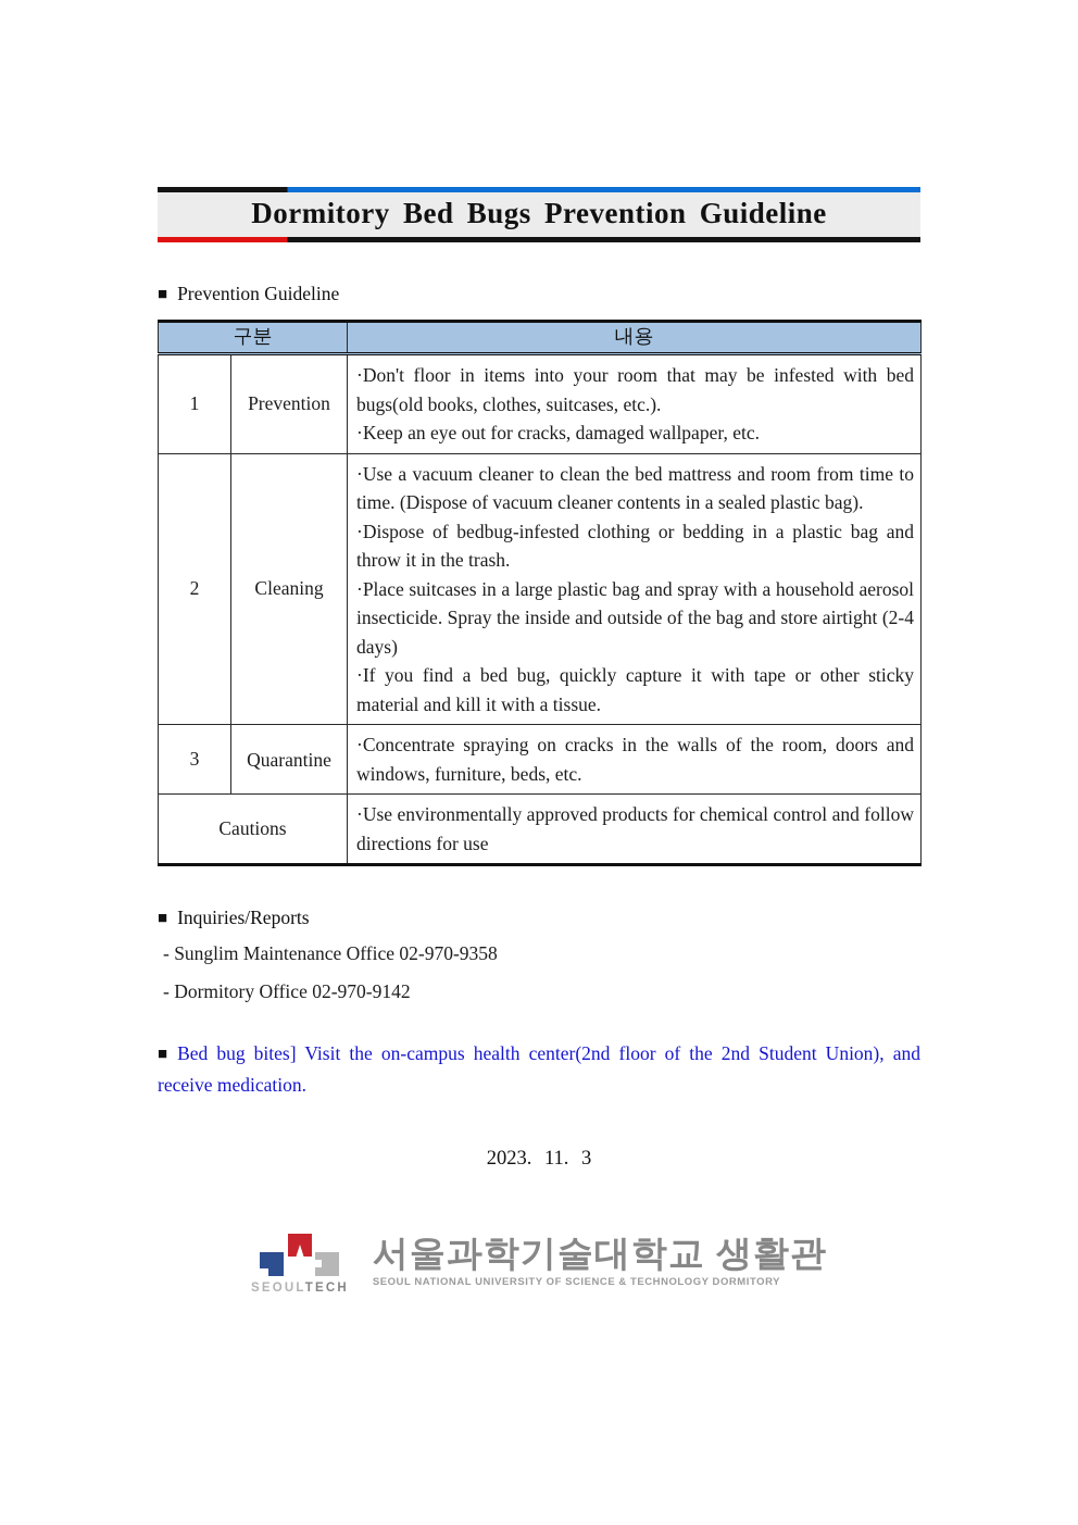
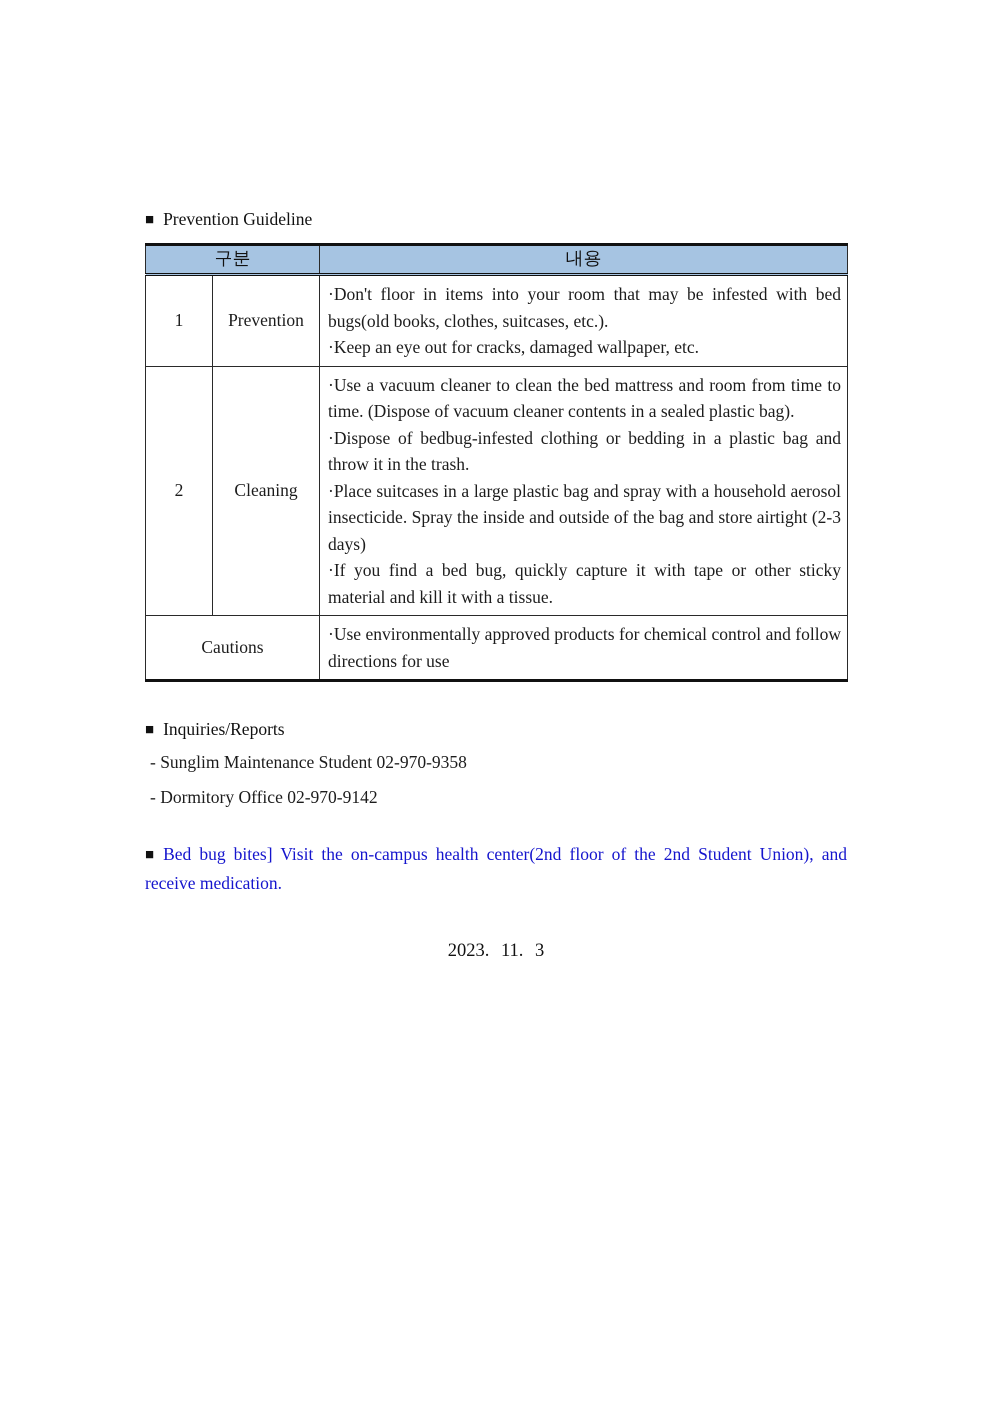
- Dormitory Bed Bugs Prevention Guideline
  ■ Prevention Guideline
  구분	내용
  1	Prevention	·Don't floor in items into your room that may be infested with bed bugs(old books, clothes, suitcases, etc.). ·Keep an eye out for cracks, damaged wallpaper, etc.
- 2	Cleaning	·Use a vacuum cleaner to clean the bed mattress and room from time to time. (Dispose of vacuum cleaner contents in a sealed plastic bag). ·Dispose of bedbug-infested clothing or bedding in a plastic bag and throw it in the trash. ·Place suitcases in a large plastic bag and spray with a household aerosol insecticide. Spray the inside and outside of the bag and store airtight (2-4 days) ·If you find a bed bug, quickly capture it with tape or other sticky material and kill it with a tissue.
+ 2	Cleaning	·Use a vacuum cleaner to clean the bed mattress and room from time to time. (Dispose of vacuum cleaner contents in a sealed plastic bag). ·Dispose of bedbug-infested clothing or bedding in a plastic bag and throw it in the trash. ·Place suitcases in a large plastic bag and spray with a household aerosol insecticide. Spray the inside and outside of the bag and store airtight (2-3 days) ·If you find a bed bug, quickly capture it with tape or other sticky material and kill it with a tissue.
- 3	Quarantine	·Concentrate spraying on cracks in the walls of the room, doors and windows, furniture, beds, etc.
  Cautions	·Use environmentally approved products for chemical control and follow directions for use
  ■ Inquiries/Reports
- - Sunglim Maintenance Office 02-970-9358
+ - Sunglim Maintenance Student 02-970-9358
  - Dormitory Office 02-970-9142
  ■ Bed bug bites] Visit the on-campus health center(2nd floor of the 2nd Student Union), and receive medication.
  2023. 11. 3
- SEOULTECH
- 서울과학기술대학교 생활관
- SEOUL NATIONAL UNIVERSITY OF SCIENCE & TECHNOLOGY DORMITORY
